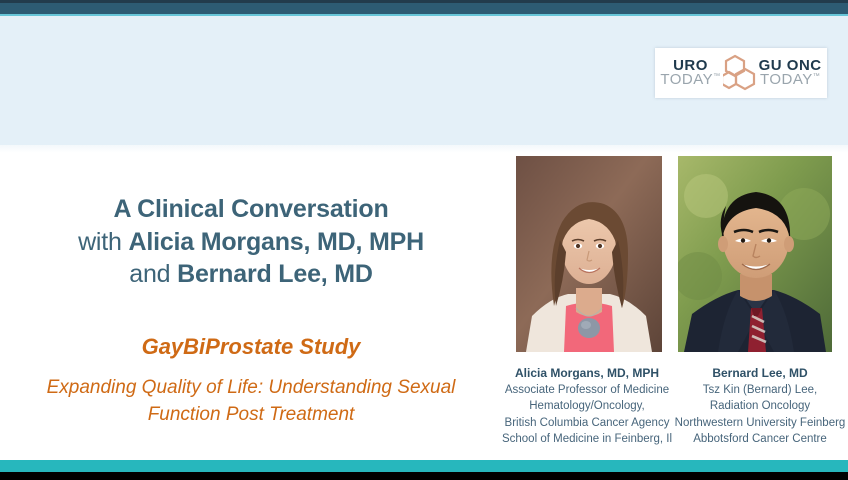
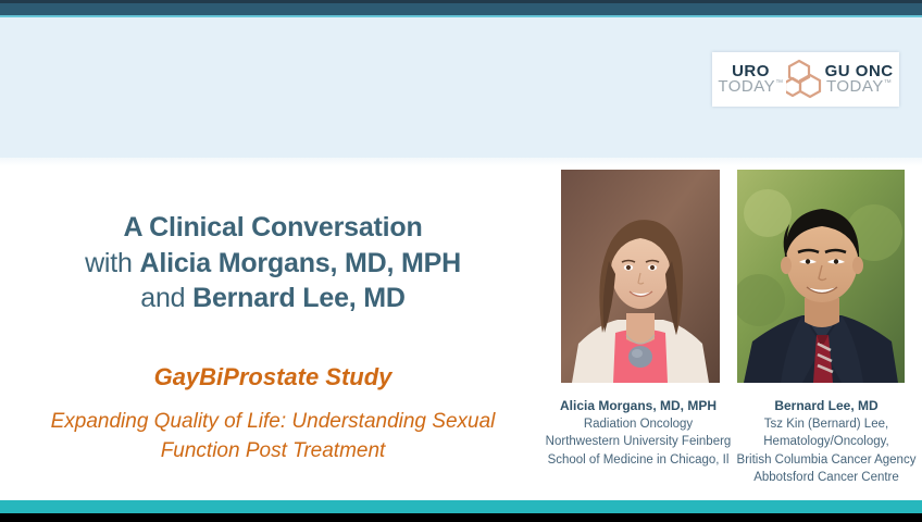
  URO
  TODAY
  GU ONC
  TODAY
  A Clinical Conversation
  with Alicia Morgans, MD, MPH
  and Bernard Lee, MD
  GayBiProstate Study
  Expanding Quality of Life: Understanding Sexual
  Function Post Treatment
  Alicia Morgans, MD, MPH
- Associate Professor of Medicine
- Hematology/Oncology,
+ Radiation Oncology
- British Columbia Cancer Agency
+ Northwestern University Feinberg
- School of Medicine in Feinberg, Il
+ School of Medicine in Chicago, Il
  Bernard Lee, MD
  Tsz Kin (Bernard) Lee,
- Radiation Oncology
+ Hematology/Oncology,
- Northwestern University Feinberg
+ British Columbia Cancer Agency
  Abbotsford Cancer Centre
